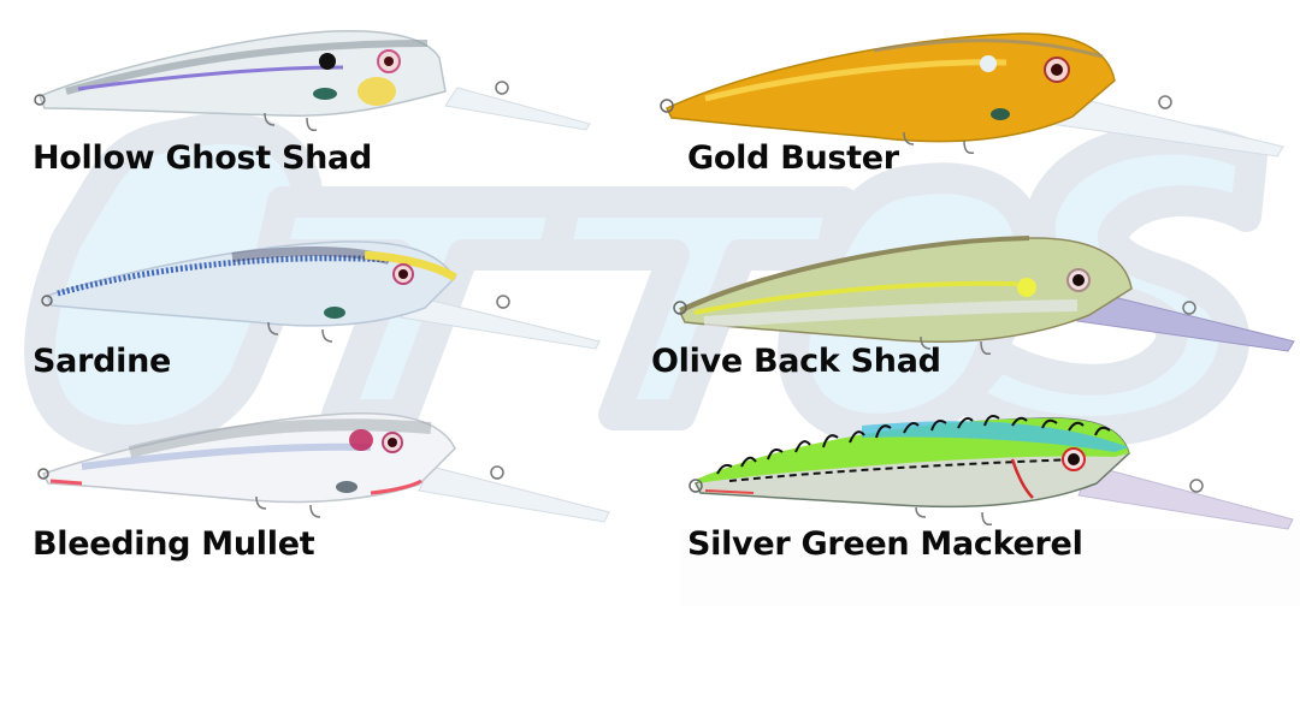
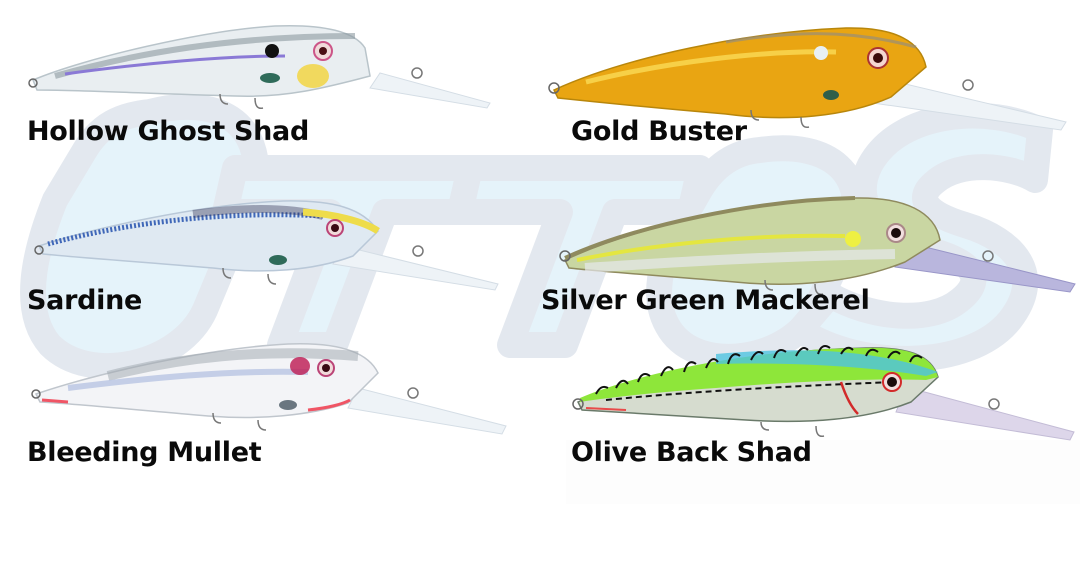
  Hollow Ghost Shad
  Gold Buster
  Sardine
- Olive Back Shad
+ Silver Green Mackerel
  Bleeding Mullet
- Silver Green Mackerel
+ Olive Back Shad
